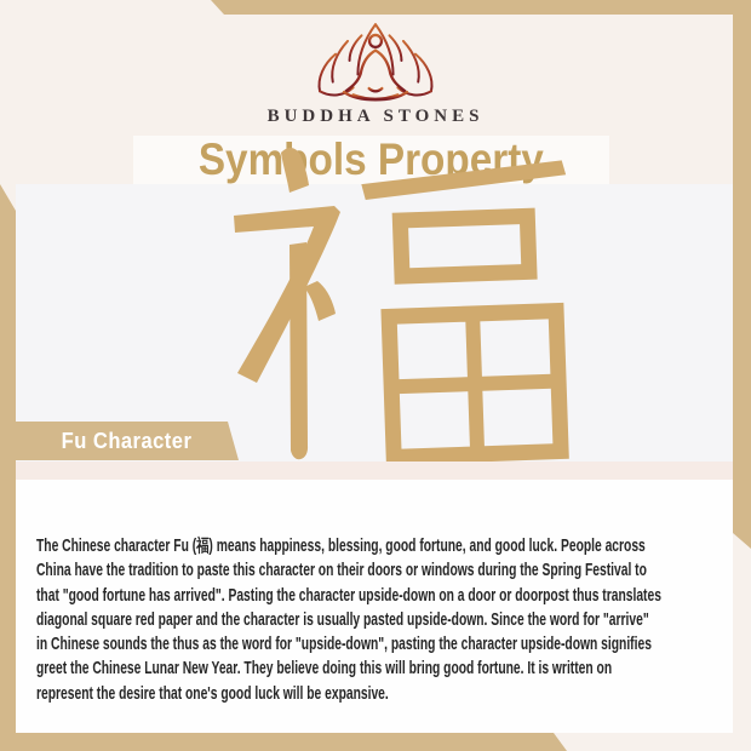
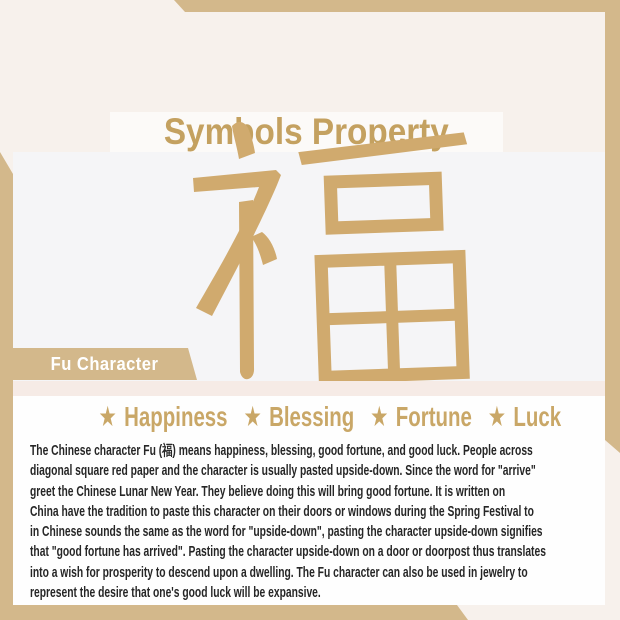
- BUDDHA STONES
  Symols Property
  Fu Character
+ ★ Happiness ★ Blessing ★ Fortune ★ Luck
  The Chinese character Fu (福) means happiness, blessing, good fortune, and good luck. People across
- China have the tradition to paste this character on their doors or windows during the Spring Festival to
+ diagonal square red paper and the character is usually pasted upside-down. Since the word for "arrive"
- that "good fortune has arrived". Pasting the character upside-down on a door or doorpost thus translates
+ greet the Chinese Lunar New Year. They believe doing this will bring good fortune. It is written on
- diagonal square red paper and the character is usually pasted upside-down. Since the word for "arrive"
+ China have the tradition to paste this character on their doors or windows during the Spring Festival to
- in Chinese sounds the thus as the word for "upside-down", pasting the character upside-down signifies
+ in Chinese sounds the same as the word for "upside-down", pasting the character upside-down signifies
- greet the Chinese Lunar New Year. They believe doing this will bring good fortune. It is written on
+ that "good fortune has arrived". Pasting the character upside-down on a door or doorpost thus translates
+ into a wish for prosperity to descend upon a dwelling. The Fu character can also be used in jewelry to
  represent the desire that one's good luck will be expansive.
